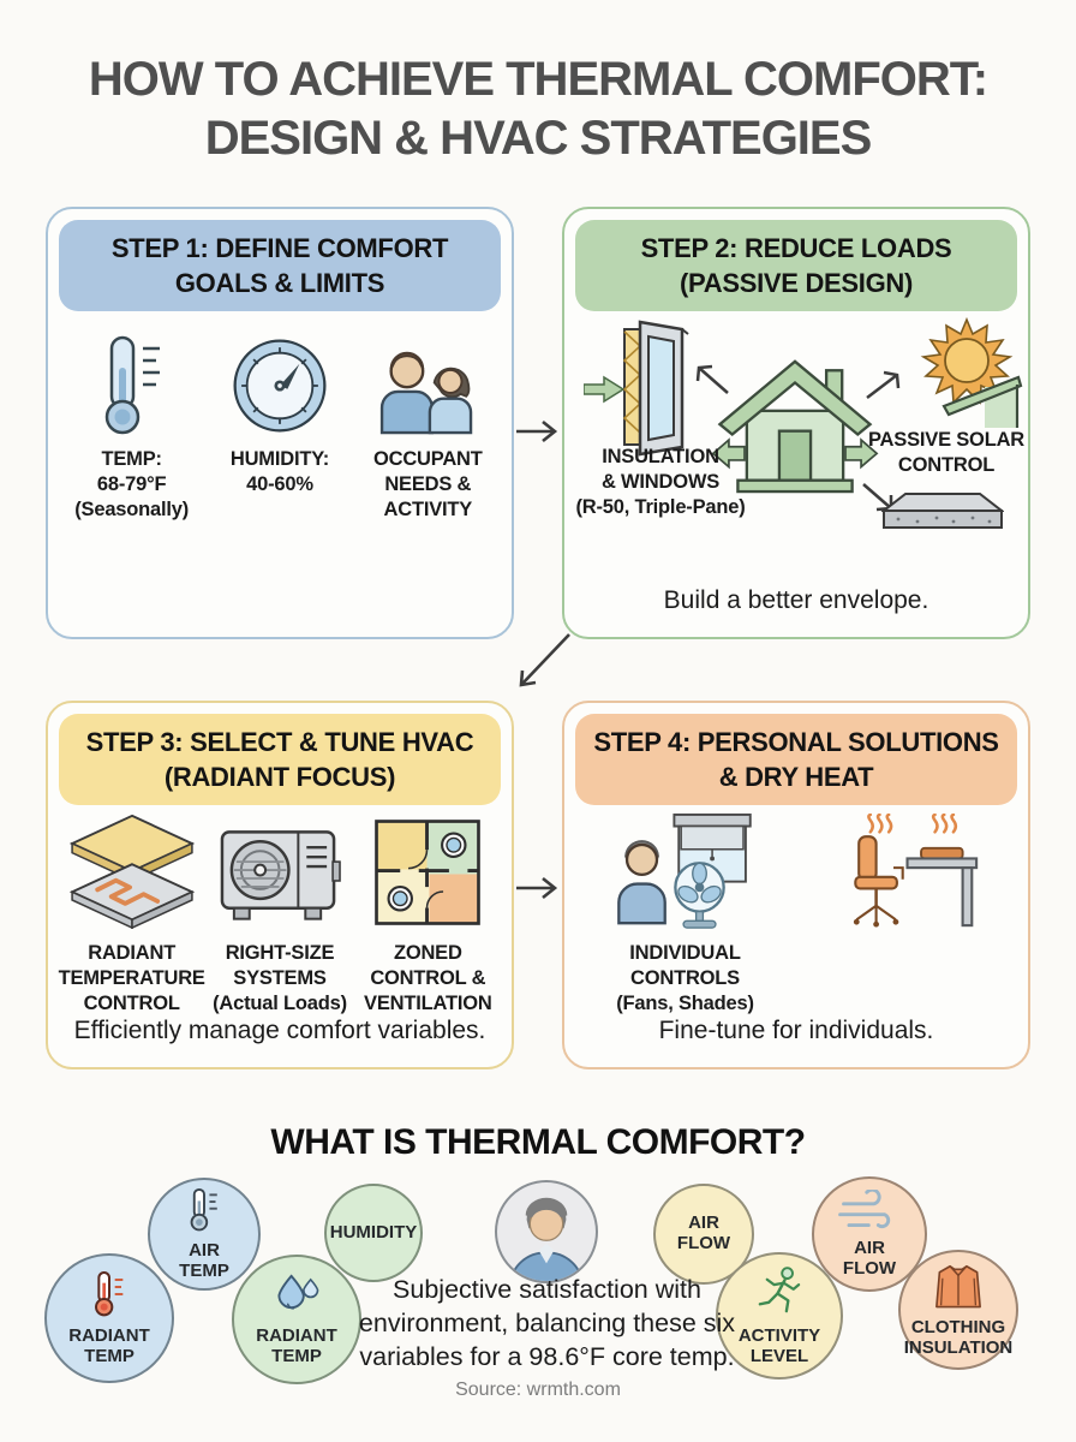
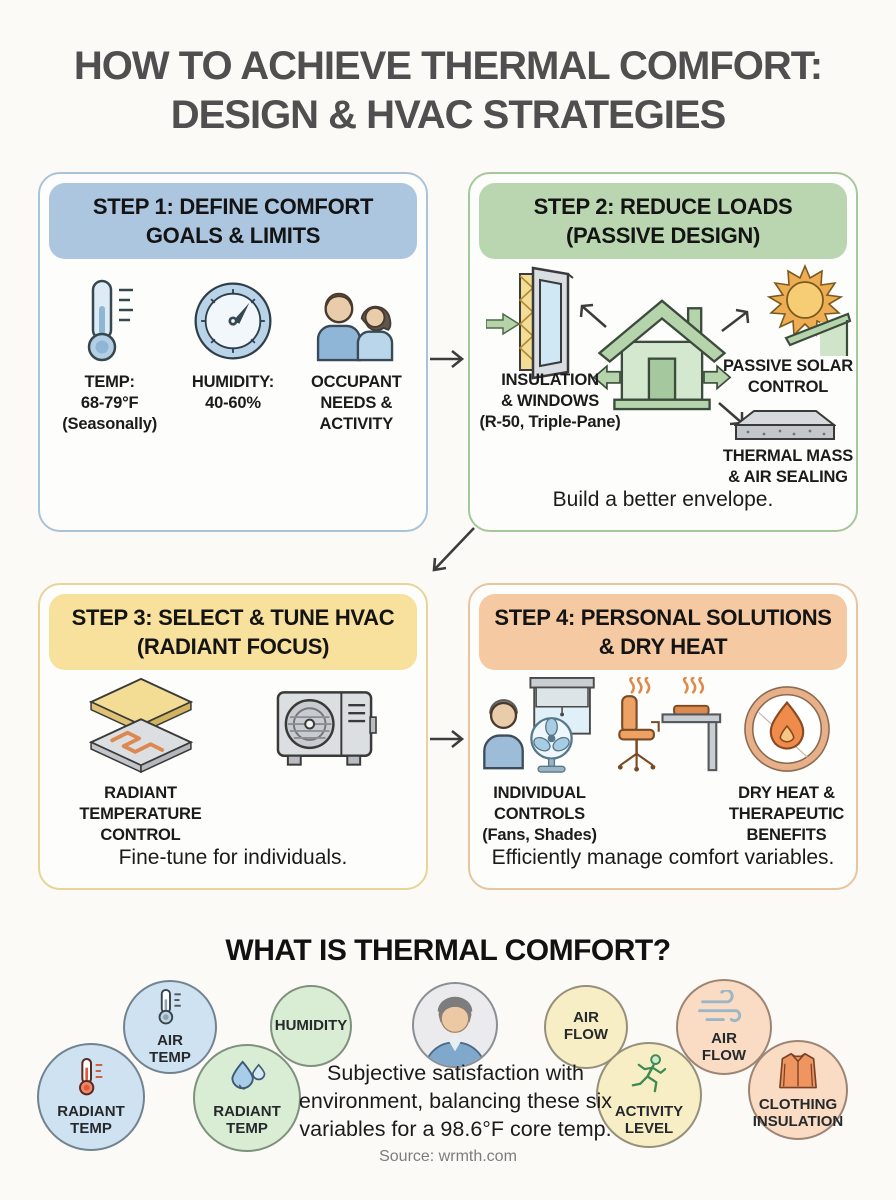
  HOW TO ACHIEVE THERMAL COMFORT:
  DESIGN & HVAC STRATEGIES
  STEP 1: DEFINE COMFORT
  GOALS & LIMITS
  TEMP:
  68-79°F
  (Seasonally)
  HUMIDITY:
  40-60%
  OCCUPANT
  NEEDS &
  ACTIVITY
  STEP 2: REDUCE LOADS
  (PASSIVE DESIGN)
  PASSIVE SOLAR
  CONTROL
+ THERMAL MASS
+ & AIR SEALING
  INSULATION
  & WINDOWS
  (R-50, Triple-Pane)
  Build a better envelope.
  STEP 3: SELECT & TUNE HVAC
  (RADIANT FOCUS)
  RADIANT
  TEMPERATURE
  CONTROL
- RIGHT-SIZE
- SYSTEMS
- (Actual Loads)
- ZONED
- CONTROL &
- VENTILATION
- Efficiently manage comfort variables.
+ Fine-tune for individuals.
  STEP 4: PERSONAL SOLUTIONS
  & DRY HEAT
  INDIVIDUAL
  CONTROLS
  (Fans, Shades)
+ DRY HEAT &
+ THERAPEUTIC
+ BENEFITS
- Fine-tune for individuals.
+ Efficiently manage comfort variables.
  WHAT IS THERMAL COMFORT?
  AIR
  TEMP
  RADIANT
  TEMP
  HUMIDITY
  RADIANT
  TEMP
  Subjective satisfaction with
  environment, balancing these six
  variables for a 98.6°F core temp.
  AIR
  FLOW
  ACTIVITY
  LEVEL
  AIR
  FLOW
  CLOTHING
  INSULATION
  Source: wrmth.com
